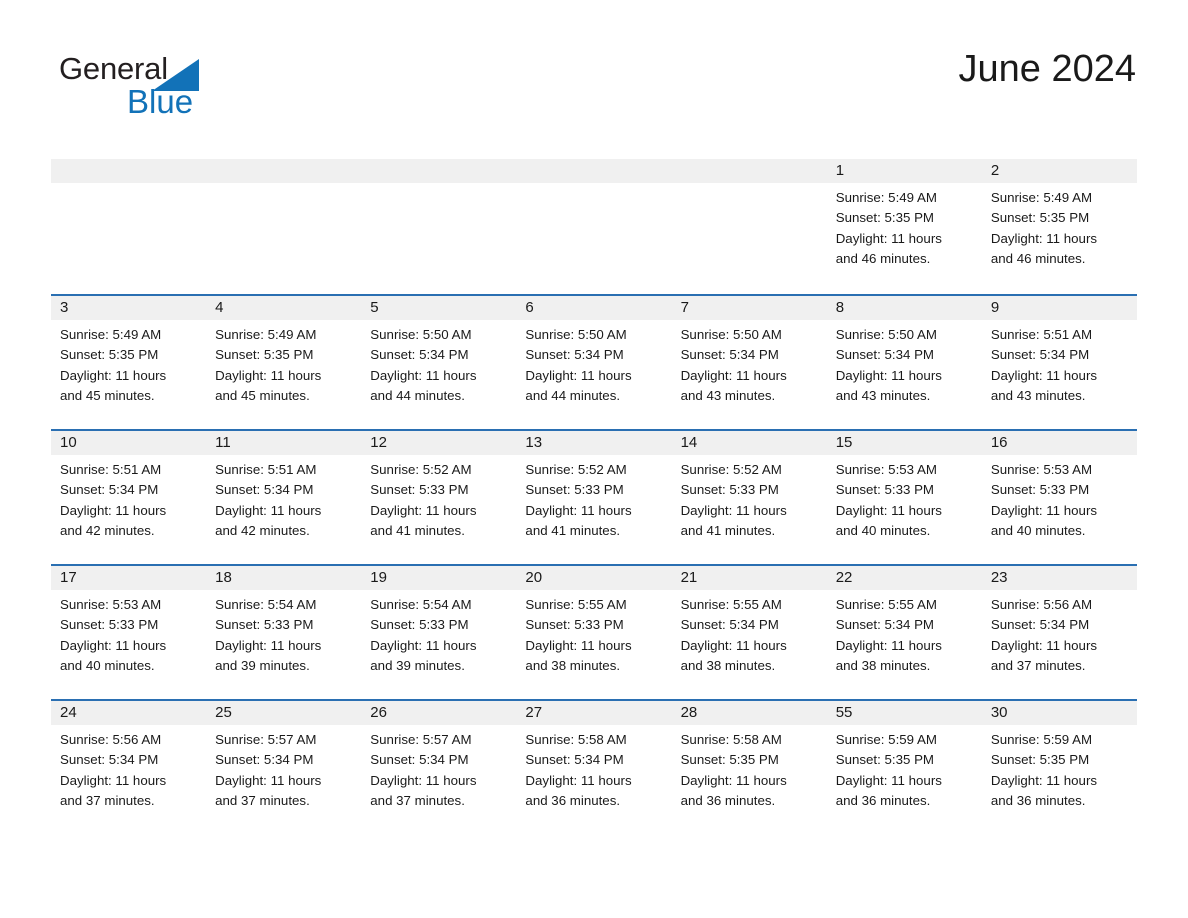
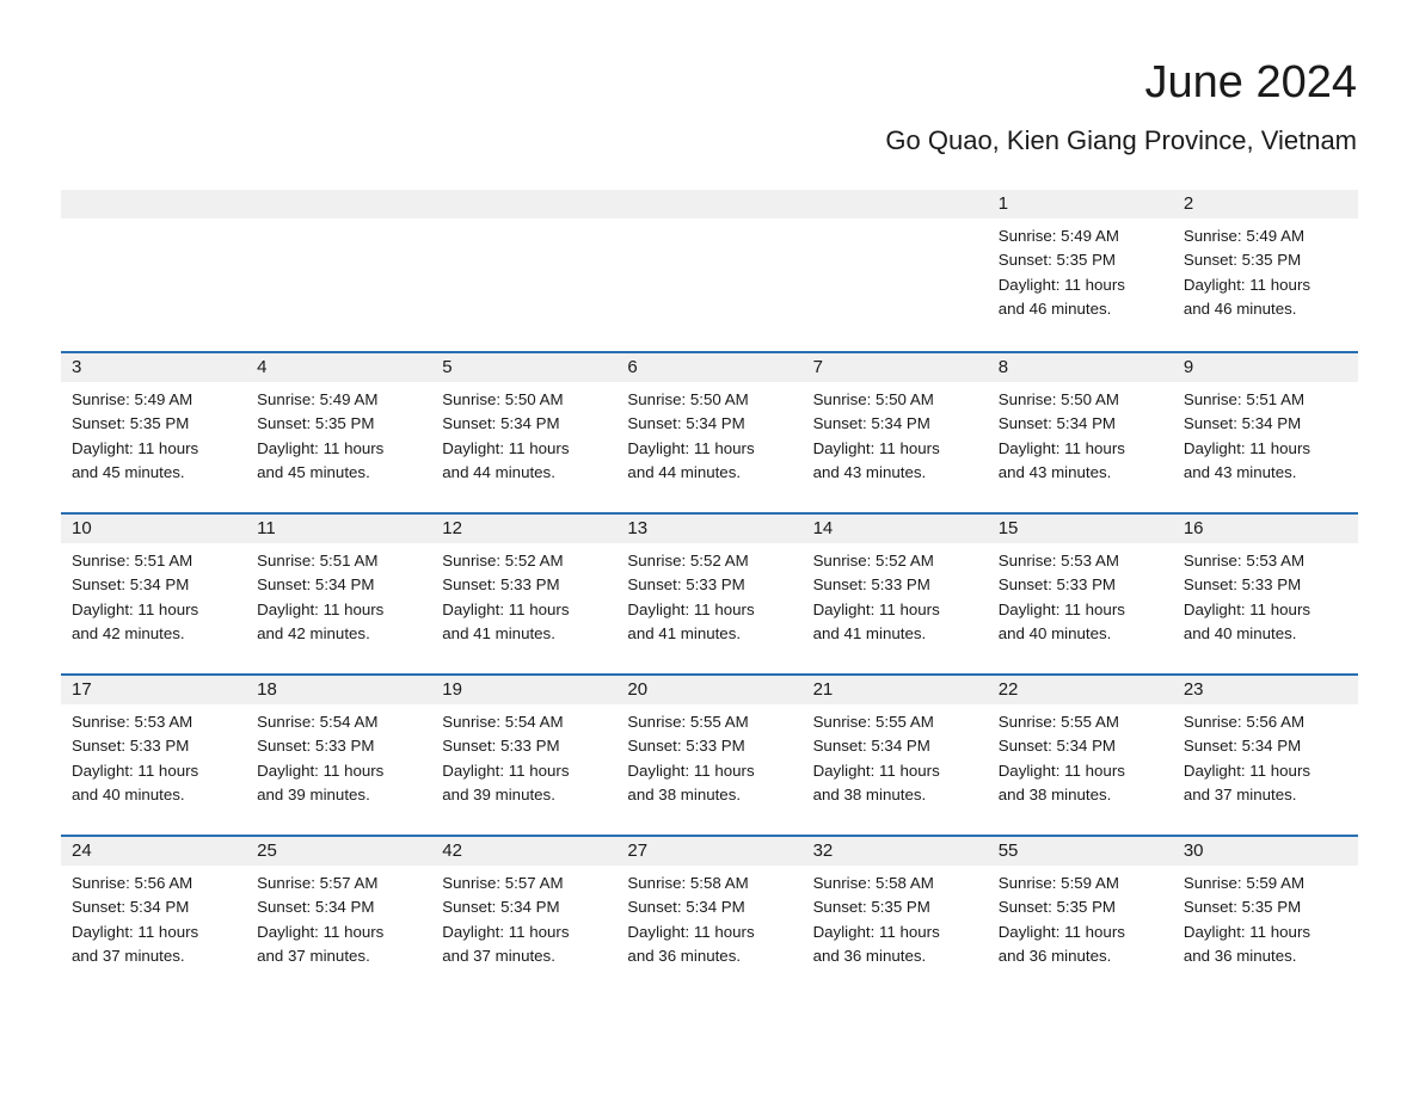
- General
- Blue
  June 2024
+ Go Quao, Kien Giang Province, Vietnam
  1
  Sunrise: 5:49 AM
  Sunset: 5:35 PM
  Daylight: 11 hours
  and 46 minutes.
  2
  Sunrise: 5:49 AM
  Sunset: 5:35 PM
  Daylight: 11 hours
  and 46 minutes.
  3
  Sunrise: 5:49 AM
  Sunset: 5:35 PM
  Daylight: 11 hours
  and 45 minutes.
  4
  Sunrise: 5:49 AM
  Sunset: 5:35 PM
  Daylight: 11 hours
  and 45 minutes.
  5
  Sunrise: 5:50 AM
  Sunset: 5:34 PM
  Daylight: 11 hours
  and 44 minutes.
  6
  Sunrise: 5:50 AM
  Sunset: 5:34 PM
  Daylight: 11 hours
  and 44 minutes.
  7
  Sunrise: 5:50 AM
  Sunset: 5:34 PM
  Daylight: 11 hours
  and 43 minutes.
  8
  Sunrise: 5:50 AM
  Sunset: 5:34 PM
  Daylight: 11 hours
  and 43 minutes.
  9
  Sunrise: 5:51 AM
  Sunset: 5:34 PM
  Daylight: 11 hours
  and 43 minutes.
  10
  Sunrise: 5:51 AM
  Sunset: 5:34 PM
  Daylight: 11 hours
  and 42 minutes.
  11
  Sunrise: 5:51 AM
  Sunset: 5:34 PM
  Daylight: 11 hours
  and 42 minutes.
  12
  Sunrise: 5:52 AM
  Sunset: 5:33 PM
  Daylight: 11 hours
  and 41 minutes.
  13
  Sunrise: 5:52 AM
  Sunset: 5:33 PM
  Daylight: 11 hours
  and 41 minutes.
  14
  Sunrise: 5:52 AM
  Sunset: 5:33 PM
  Daylight: 11 hours
  and 41 minutes.
  15
  Sunrise: 5:53 AM
  Sunset: 5:33 PM
  Daylight: 11 hours
  and 40 minutes.
  16
  Sunrise: 5:53 AM
  Sunset: 5:33 PM
  Daylight: 11 hours
  and 40 minutes.
  17
  Sunrise: 5:53 AM
  Sunset: 5:33 PM
  Daylight: 11 hours
  and 40 minutes.
  18
  Sunrise: 5:54 AM
  Sunset: 5:33 PM
  Daylight: 11 hours
  and 39 minutes.
  19
  Sunrise: 5:54 AM
  Sunset: 5:33 PM
  Daylight: 11 hours
  and 39 minutes.
  20
  Sunrise: 5:55 AM
  Sunset: 5:33 PM
  Daylight: 11 hours
  and 38 minutes.
  21
  Sunrise: 5:55 AM
  Sunset: 5:34 PM
  Daylight: 11 hours
  and 38 minutes.
  22
  Sunrise: 5:55 AM
  Sunset: 5:34 PM
  Daylight: 11 hours
  and 38 minutes.
  23
  Sunrise: 5:56 AM
  Sunset: 5:34 PM
  Daylight: 11 hours
  and 37 minutes.
  24
  Sunrise: 5:56 AM
  Sunset: 5:34 PM
  Daylight: 11 hours
  and 37 minutes.
  25
  Sunrise: 5:57 AM
  Sunset: 5:34 PM
  Daylight: 11 hours
  and 37 minutes.
- 26
+ 42
  Sunrise: 5:57 AM
  Sunset: 5:34 PM
  Daylight: 11 hours
  and 37 minutes.
  27
  Sunrise: 5:58 AM
  Sunset: 5:34 PM
  Daylight: 11 hours
  and 36 minutes.
- 28
+ 32
  Sunrise: 5:58 AM
  Sunset: 5:35 PM
  Daylight: 11 hours
  and 36 minutes.
  55
  Sunrise: 5:59 AM
  Sunset: 5:35 PM
  Daylight: 11 hours
  and 36 minutes.
  30
  Sunrise: 5:59 AM
  Sunset: 5:35 PM
  Daylight: 11 hours
  and 36 minutes.
